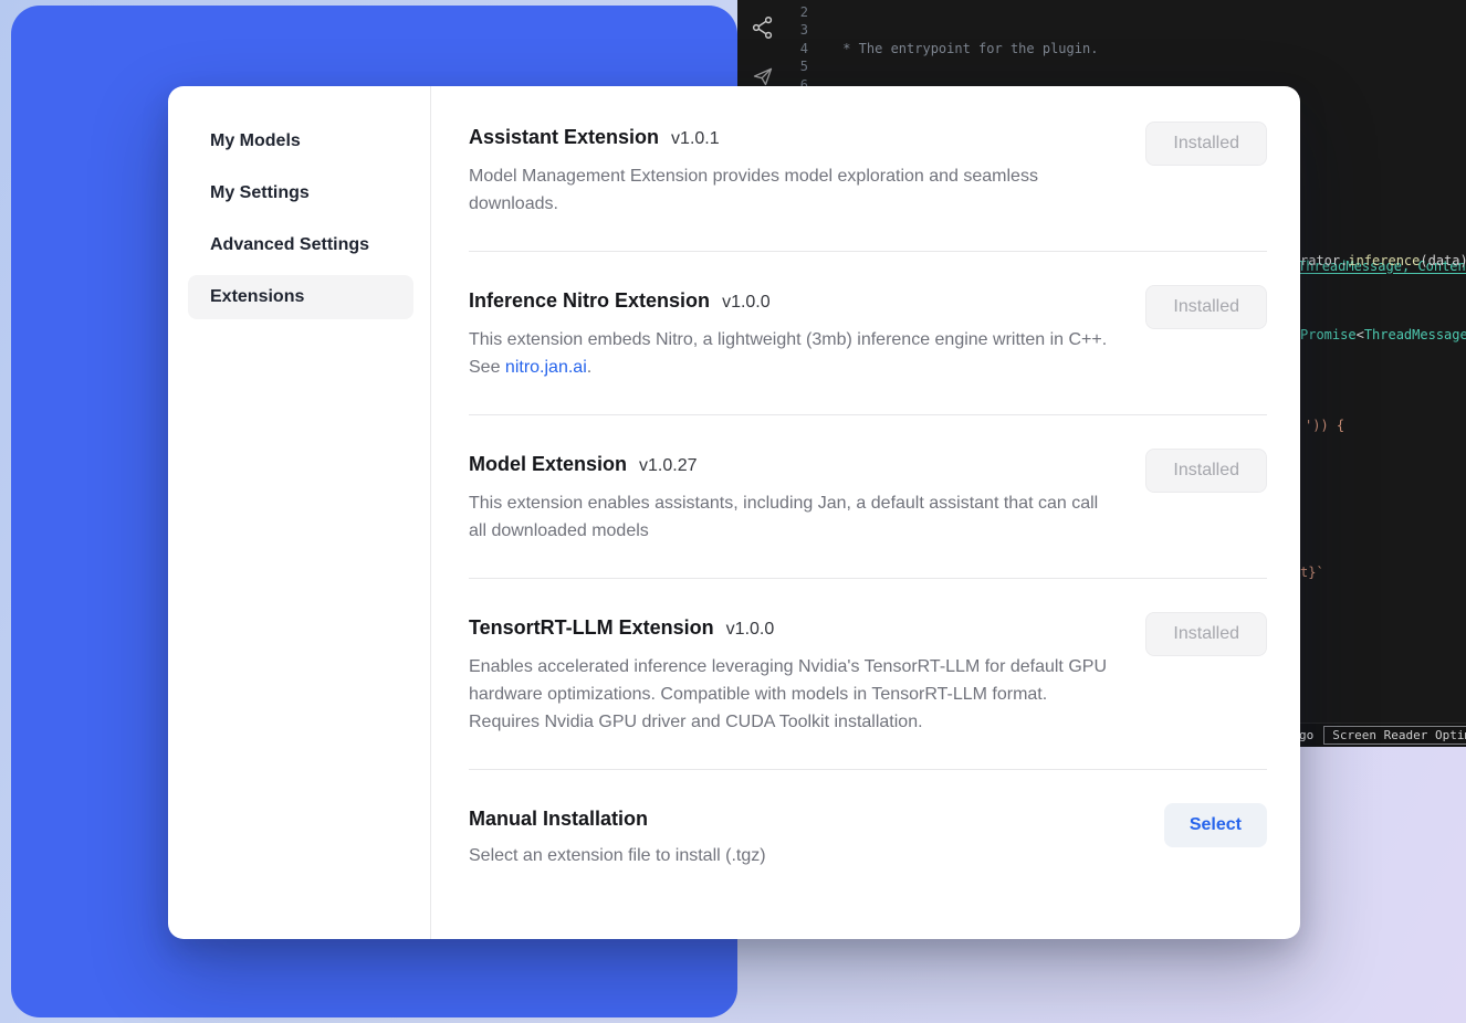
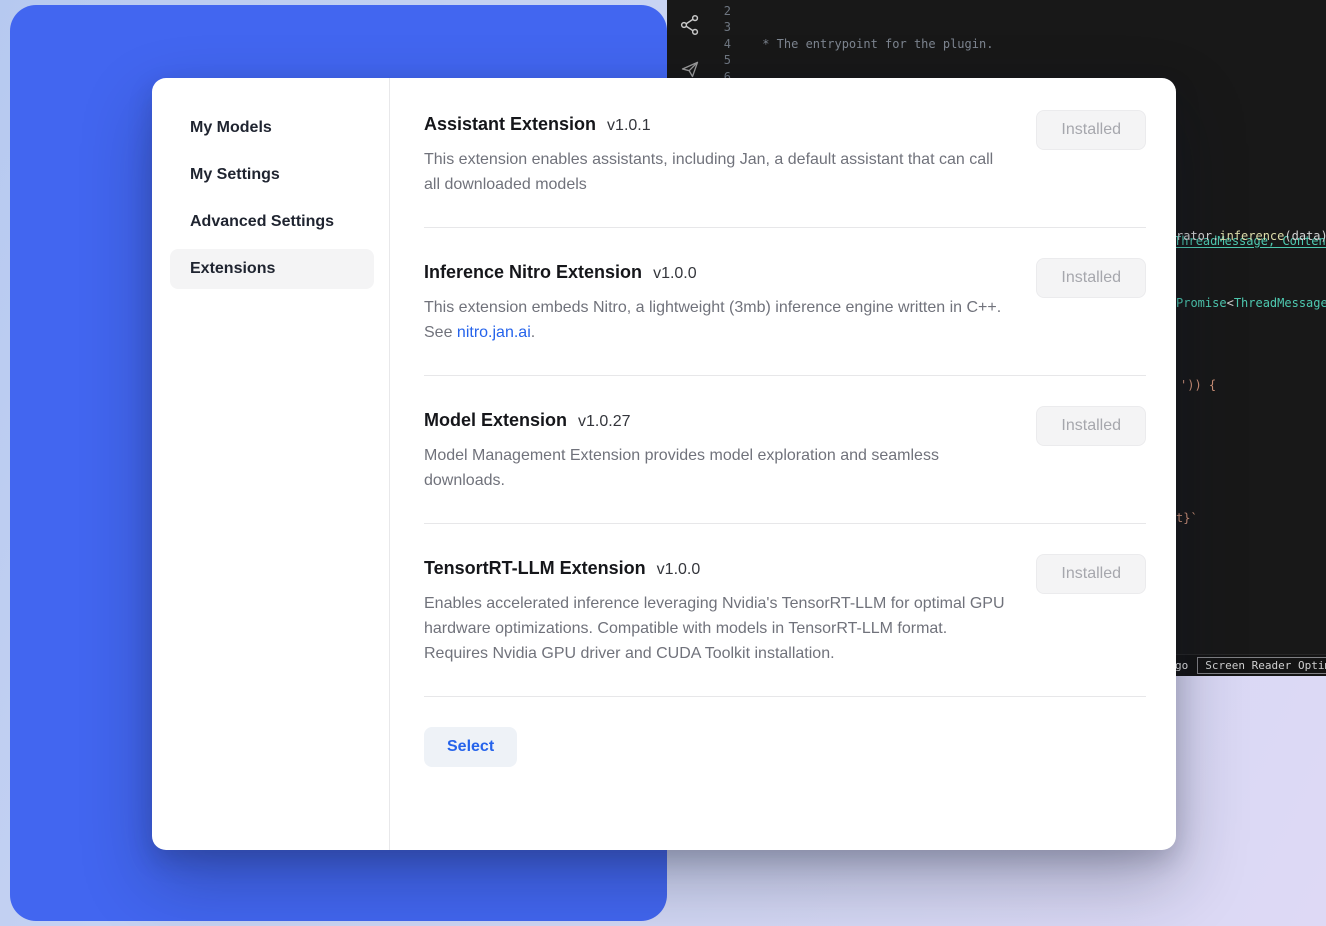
  2
  3
  4
  5
  6
  * The entrypoint for the plugin.
  rator.inference(data)
  Promise<ThreadMessage
  ')) {
  t}`
  go
  Screen Reader Opti
  My Models
  My Settings
  Advanced Settings
  Extensions
  Assistant Extension
  v1.0.1
- Model Management Extension provides model exploration and seamless downloads.
+ This extension enables assistants, including Jan, a default assistant that can call all downloaded models
  Installed
  Inference Nitro Extension
  v1.0.0
  This extension embeds Nitro, a lightweight (3mb) inference engine written in C++. See nitro.jan.ai.
  Installed
  Model Extension
  v1.0.27
- This extension enables assistants, including Jan, a default assistant that can call all downloaded models
+ Model Management Extension provides model exploration and seamless downloads.
  Installed
  TensortRT-LLM Extension
  v1.0.0
- Enables accelerated inference leveraging Nvidia's TensorRT-LLM for default GPU hardware optimizations. Compatible with models in TensorRT-LLM format. Requires Nvidia GPU driver and CUDA Toolkit installation.
+ Enables accelerated inference leveraging Nvidia's TensorRT-LLM for optimal GPU hardware optimizations. Compatible with models in TensorRT-LLM format. Requires Nvidia GPU driver and CUDA Toolkit installation.
  Installed
- Manual Installation
- Select an extension file to install (.tgz)
  Select
